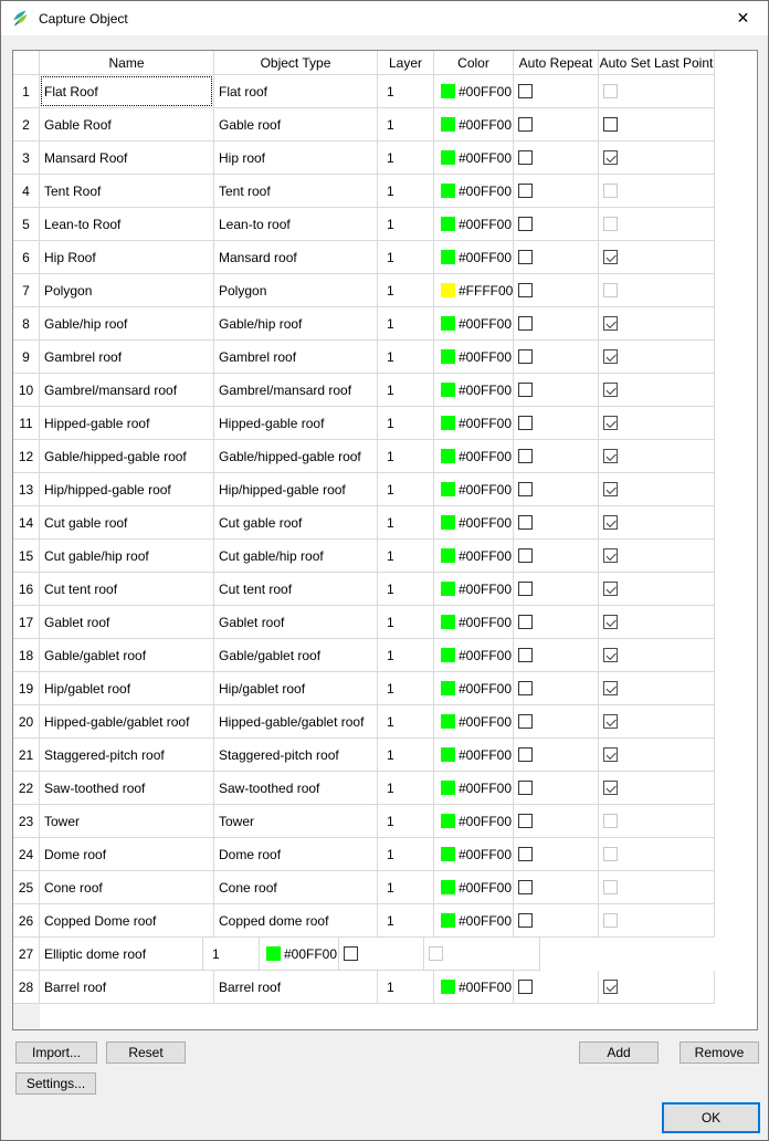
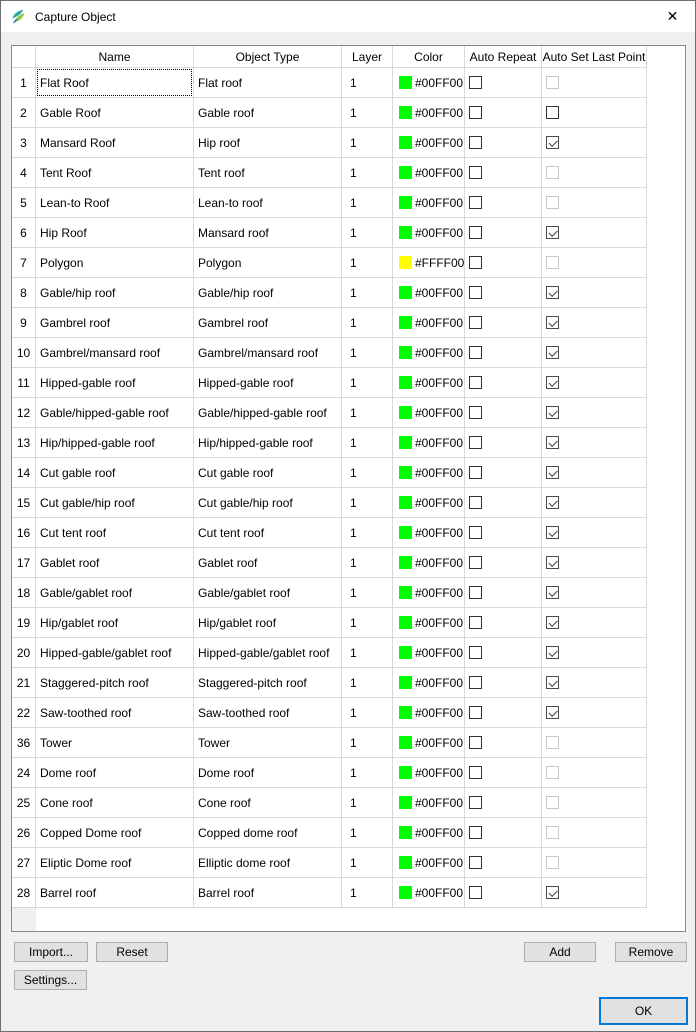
  Capture Object
  ✕
  Name
  Object Type
  Layer
  Color
  Auto Repeat
  Auto Set Last Point
  1
  Flat Roof
  Flat roof
  1
  #00FF00
  2
  Gable Roof
  Gable roof
  1
  #00FF00
  3
  Mansard Roof
  Hip roof
  1
  #00FF00
  4
  Tent Roof
  Tent roof
  1
  #00FF00
  5
  Lean-to Roof
  Lean-to roof
  1
  #00FF00
  6
  Hip Roof
  Mansard roof
  1
  #00FF00
  7
  Polygon
  Polygon
  1
  #FFFF00
  8
  Gable/hip roof
  Gable/hip roof
  1
  #00FF00
  9
  Gambrel roof
  Gambrel roof
  1
  #00FF00
  10
  Gambrel/mansard roof
  Gambrel/mansard roof
  1
  #00FF00
  11
  Hipped-gable roof
  Hipped-gable roof
  1
  #00FF00
  12
  Gable/hipped-gable roof
  Gable/hipped-gable roof
  1
  #00FF00
  13
  Hip/hipped-gable roof
  Hip/hipped-gable roof
  1
  #00FF00
  14
  Cut gable roof
  Cut gable roof
  1
  #00FF00
  15
  Cut gable/hip roof
  Cut gable/hip roof
  1
  #00FF00
  16
  Cut tent roof
  Cut tent roof
  1
  #00FF00
  17
  Gablet roof
  Gablet roof
  1
  #00FF00
  18
  Gable/gablet roof
  Gable/gablet roof
  1
  #00FF00
  19
  Hip/gablet roof
  Hip/gablet roof
  1
  #00FF00
  20
  Hipped-gable/gablet roof
  Hipped-gable/gablet roof
  1
  #00FF00
  21
  Staggered-pitch roof
  Staggered-pitch roof
  1
  #00FF00
  22
  Saw-toothed roof
  Saw-toothed roof
  1
  #00FF00
- 23
+ 36
  Tower
  Tower
  1
  #00FF00
  24
  Dome roof
  Dome roof
  1
  #00FF00
  25
  Cone roof
  Cone roof
  1
  #00FF00
  26
  Copped Dome roof
  Copped dome roof
  1
  #00FF00
  27
+ Eliptic Dome roof
  Elliptic dome roof
  1
  #00FF00
  28
  Barrel roof
  Barrel roof
  1
  #00FF00
  Import...
  Reset
  Settings...
  Add
  Remove
  OK
